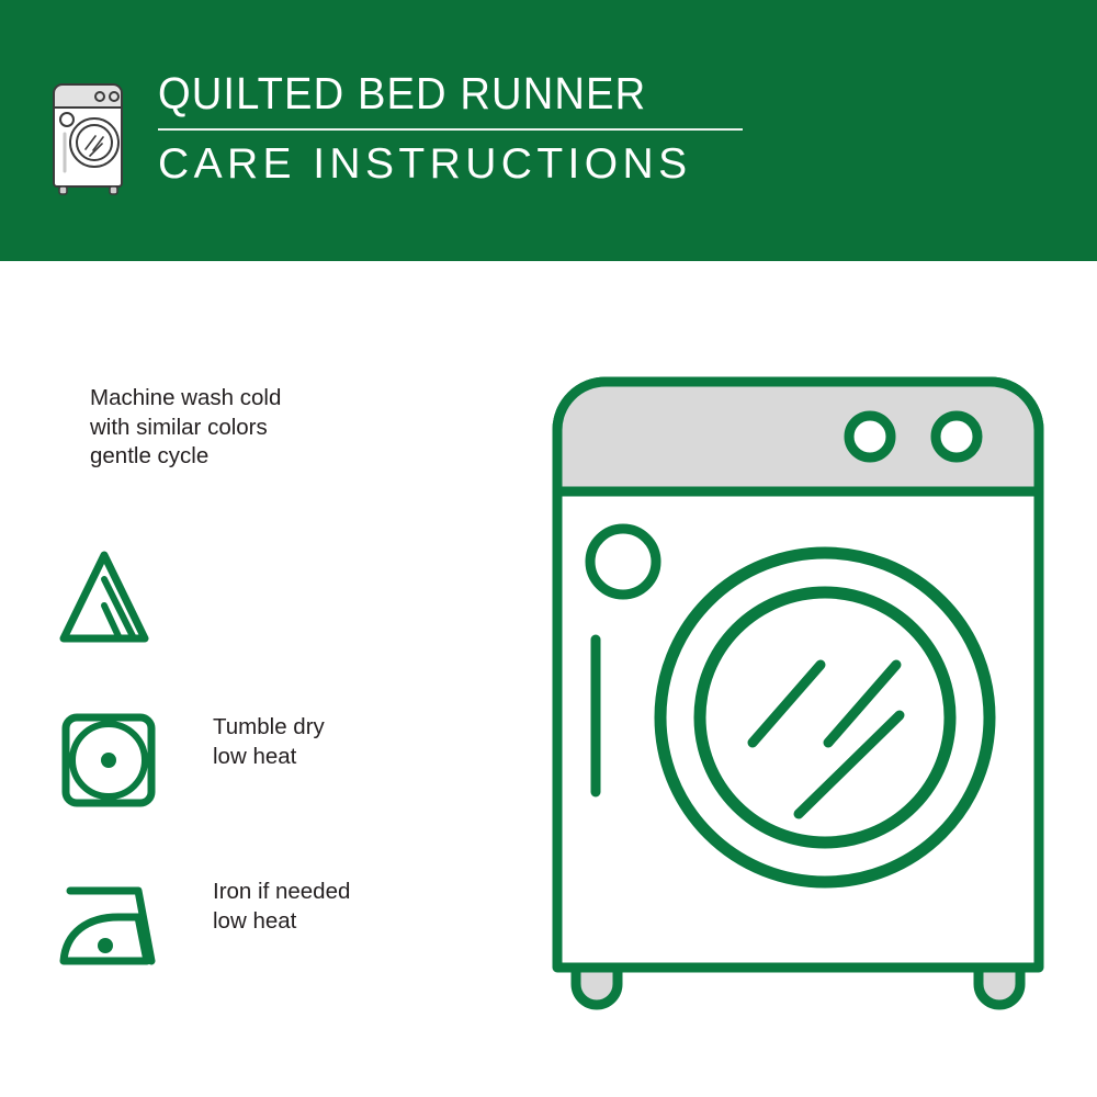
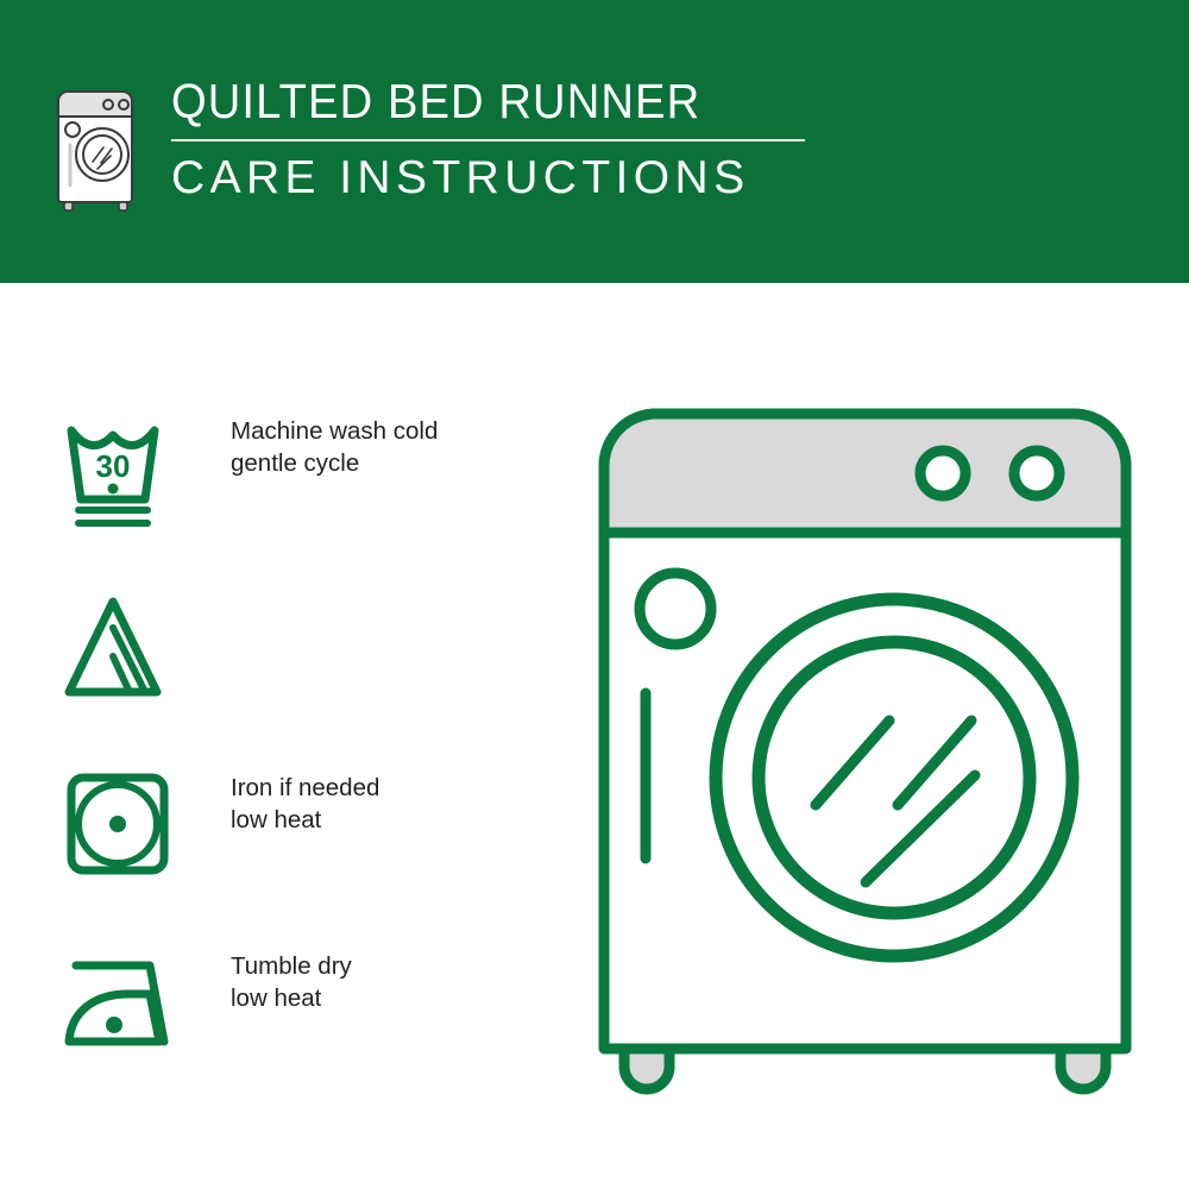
  QUILTED BED RUNNER
  CARE INSTRUCTIONS
+ 30
  Machine wash cold
- with similar colors
  gentle cycle
- Tumble dry
+ Iron if needed
  low heat
- Iron if needed
+ Tumble dry
  low heat
